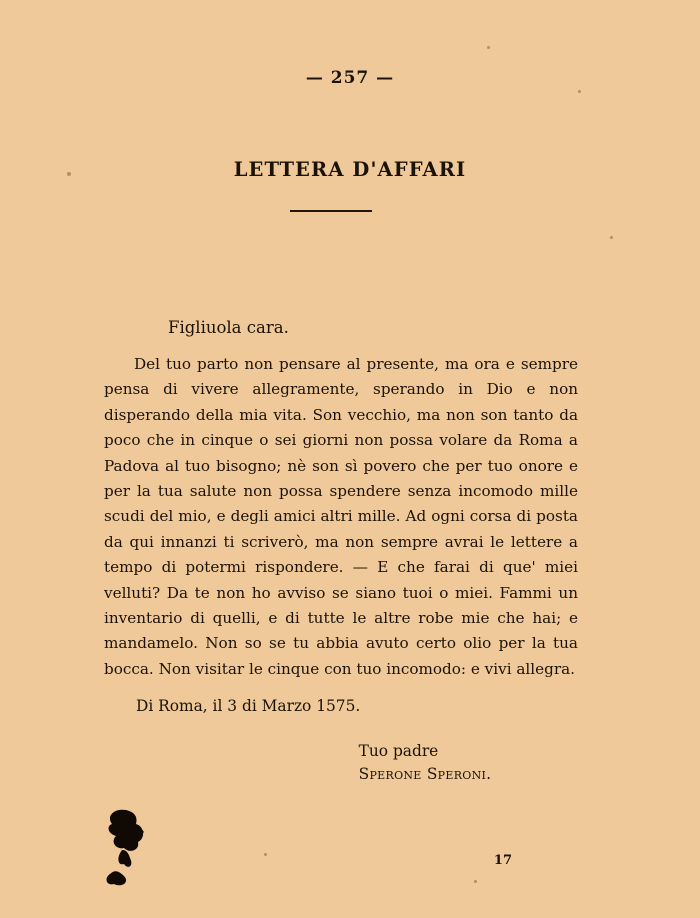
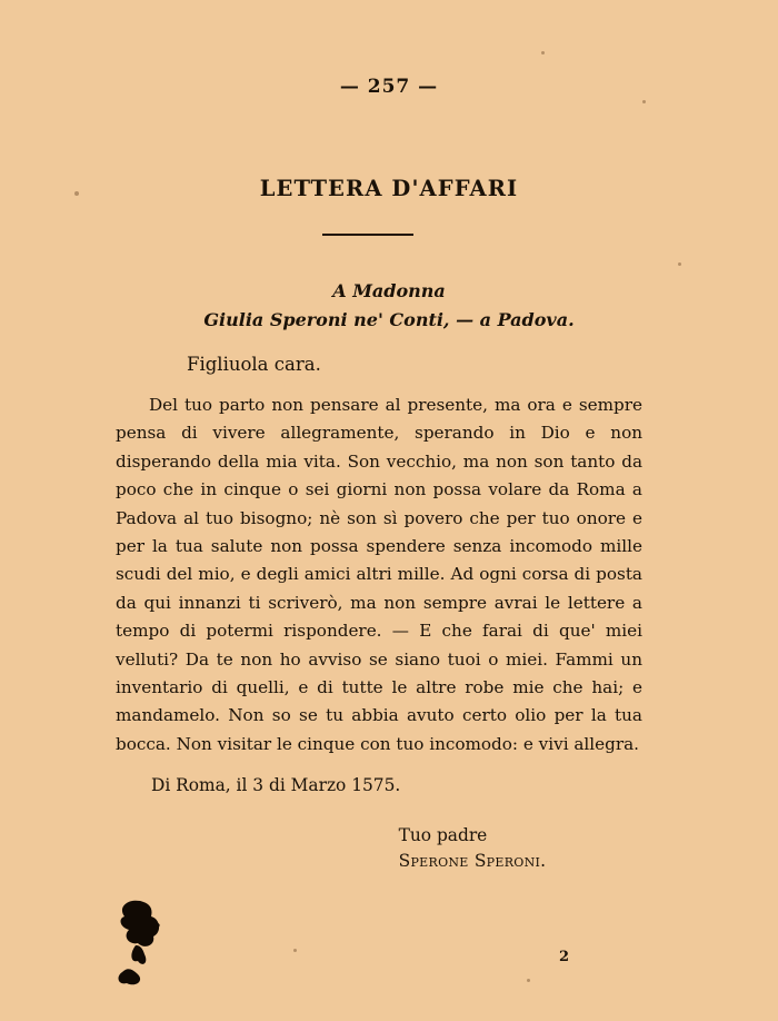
  — 257 —
  LETTERA D'AFFARI
+ A Madonna
+ Giulia Speroni ne' Conti, — a Padova.
  Figliuola cara.
  Del tuo parto non pensare al presente, ma ora e sempre pensa di vivere allegramente, sperando in Dio e non disperando della mia vita. Son vecchio, ma non son tanto da poco che in cinque o sei giorni non possa volare da Roma a Padova al tuo bisogno; nè son sì povero che per tuo onore e per la tua salute non possa spendere senza incomodo mille scudi del mio, e degli amici altri mille. Ad ogni corsa di posta da qui innanzi ti scriverò, ma non sempre avrai le lettere a tempo di potermi rispondere. — E che farai di que' miei velluti? Da te non ho avviso se siano tuoi o miei. Fammi un inventario di quelli, e di tutte le altre robe mie che hai; e mandamelo. Non so se tu abbia avuto certo olio per la tua bocca. Non visitar le cinque con tuo incomodo: e vivi allegra.
  Di Roma, il 3 di Marzo 1575.
  Tuo padre
  Sperone Speroni.
- 17
+ 2
